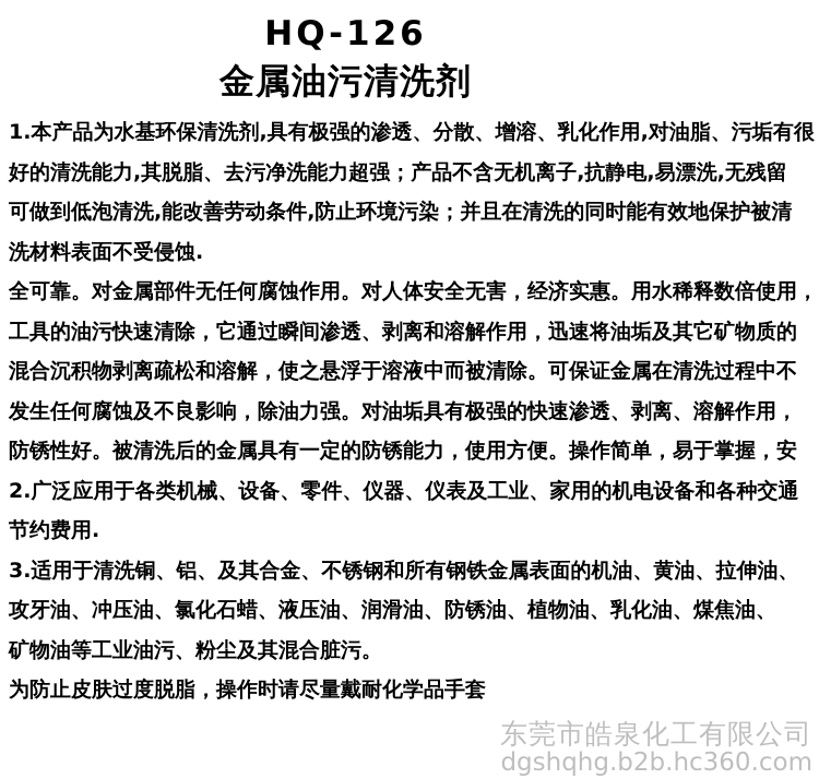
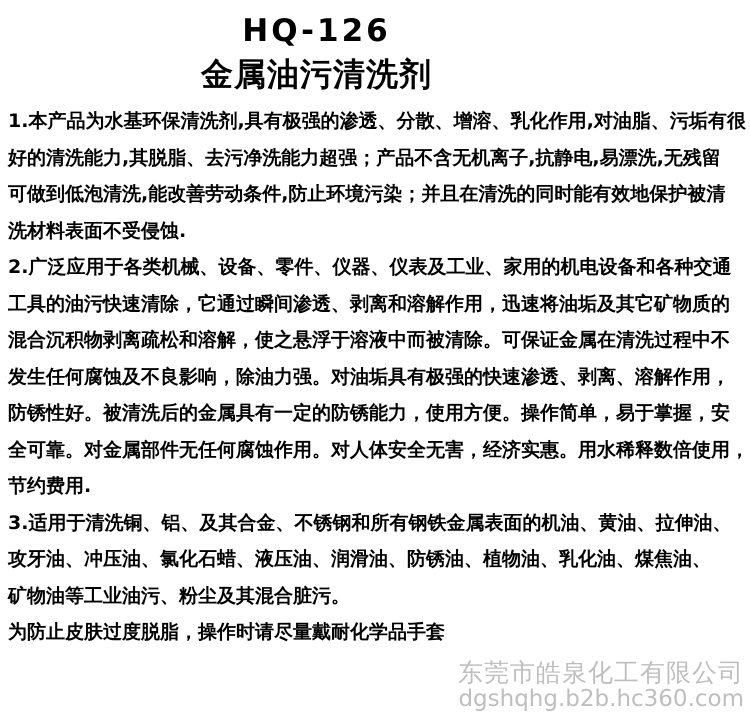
  HQ-126
  金属油污清洗剂
  1.本产品为水基环保清洗剂,具有极强的渗透、分散、增溶、乳化作用,对油脂、污垢有很
  好的清洗能力,其脱脂、去污净洗能力超强；产品不含无机离子,抗静电,易漂洗,无残留
  可做到低泡清洗,能改善劳动条件,防止环境污染；并且在清洗的同时能有效地保护被清
  洗材料表面不受侵蚀.
- 全可靠。对金属部件无任何腐蚀作用。对人体安全无害，经济实惠。用水稀释数倍使用，
+ 2.广泛应用于各类机械、设备、零件、仪器、仪表及工业、家用的机电设备和各种交通
  工具的油污快速清除，它通过瞬间渗透、剥离和溶解作用，迅速将油垢及其它矿物质的
  混合沉积物剥离疏松和溶解，使之悬浮于溶液中而被清除。可保证金属在清洗过程中不
  发生任何腐蚀及不良影响，除油力强。对油垢具有极强的快速渗透、剥离、溶解作用，
  防锈性好。被清洗后的金属具有一定的防锈能力，使用方便。操作简单，易于掌握，安
- 2.广泛应用于各类机械、设备、零件、仪器、仪表及工业、家用的机电设备和各种交通
+ 全可靠。对金属部件无任何腐蚀作用。对人体安全无害，经济实惠。用水稀释数倍使用，
  节约费用.
  3.适用于清洗铜、铝、及其合金、不锈钢和所有钢铁金属表面的机油、黄油、拉伸油、
  攻牙油、冲压油、氯化石蜡、液压油、润滑油、防锈油、植物油、乳化油、煤焦油、
  矿物油等工业油污、粉尘及其混合脏污。
  为防止皮肤过度脱脂，操作时请尽量戴耐化学品手套
  东莞市皓泉化工有限公司
  dgshqhg.b2b.hc360.com
